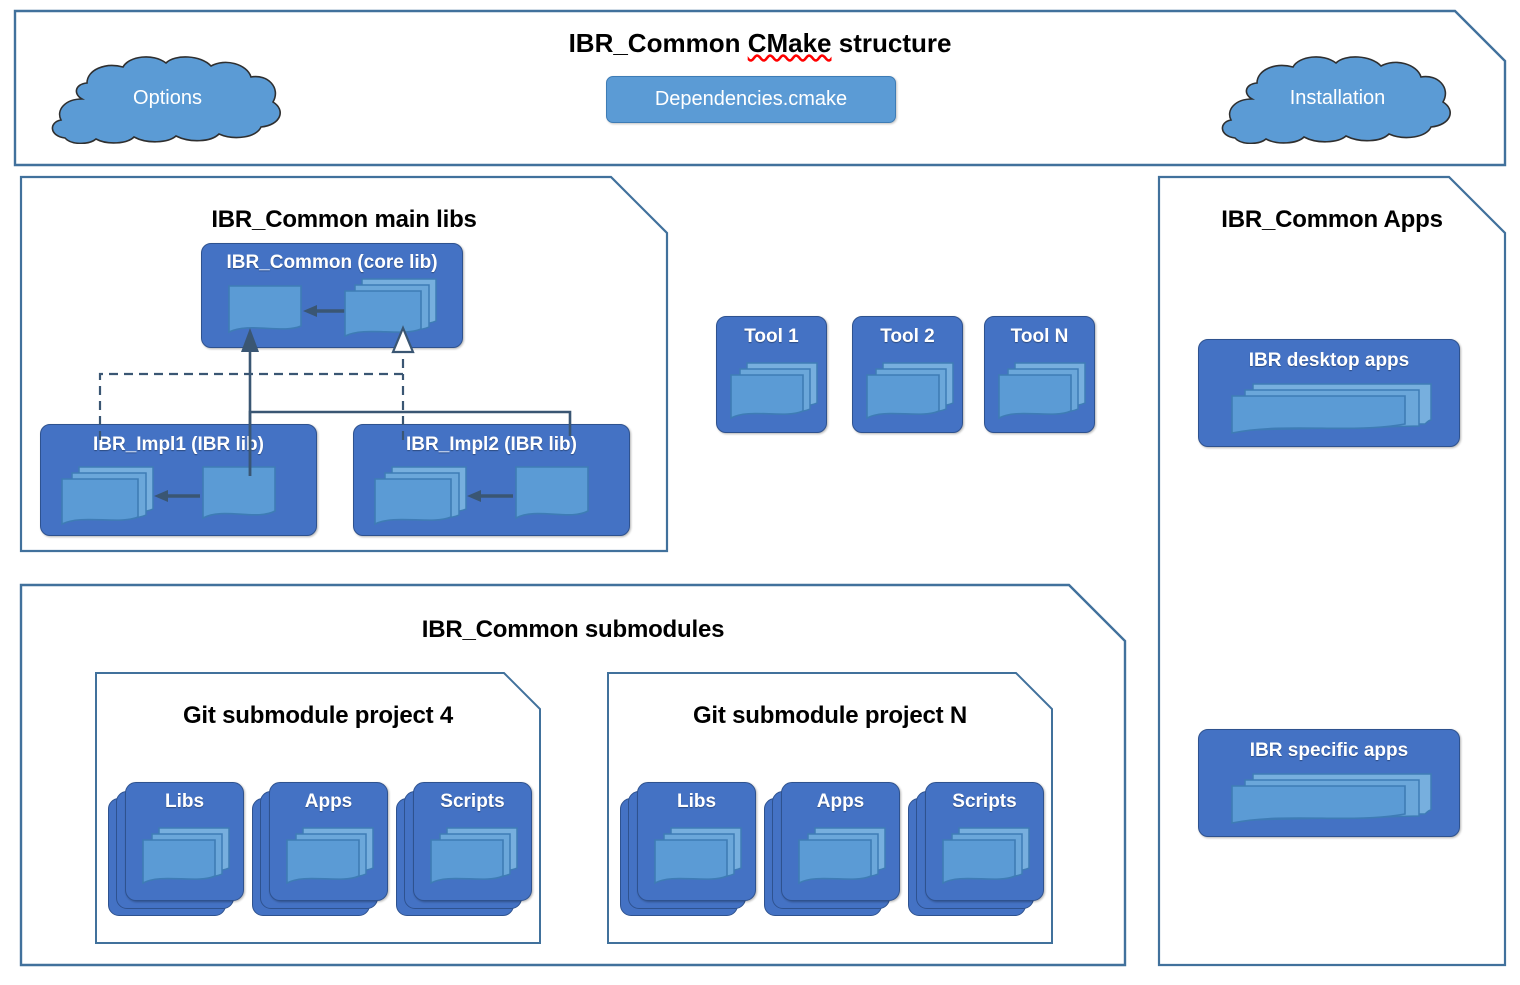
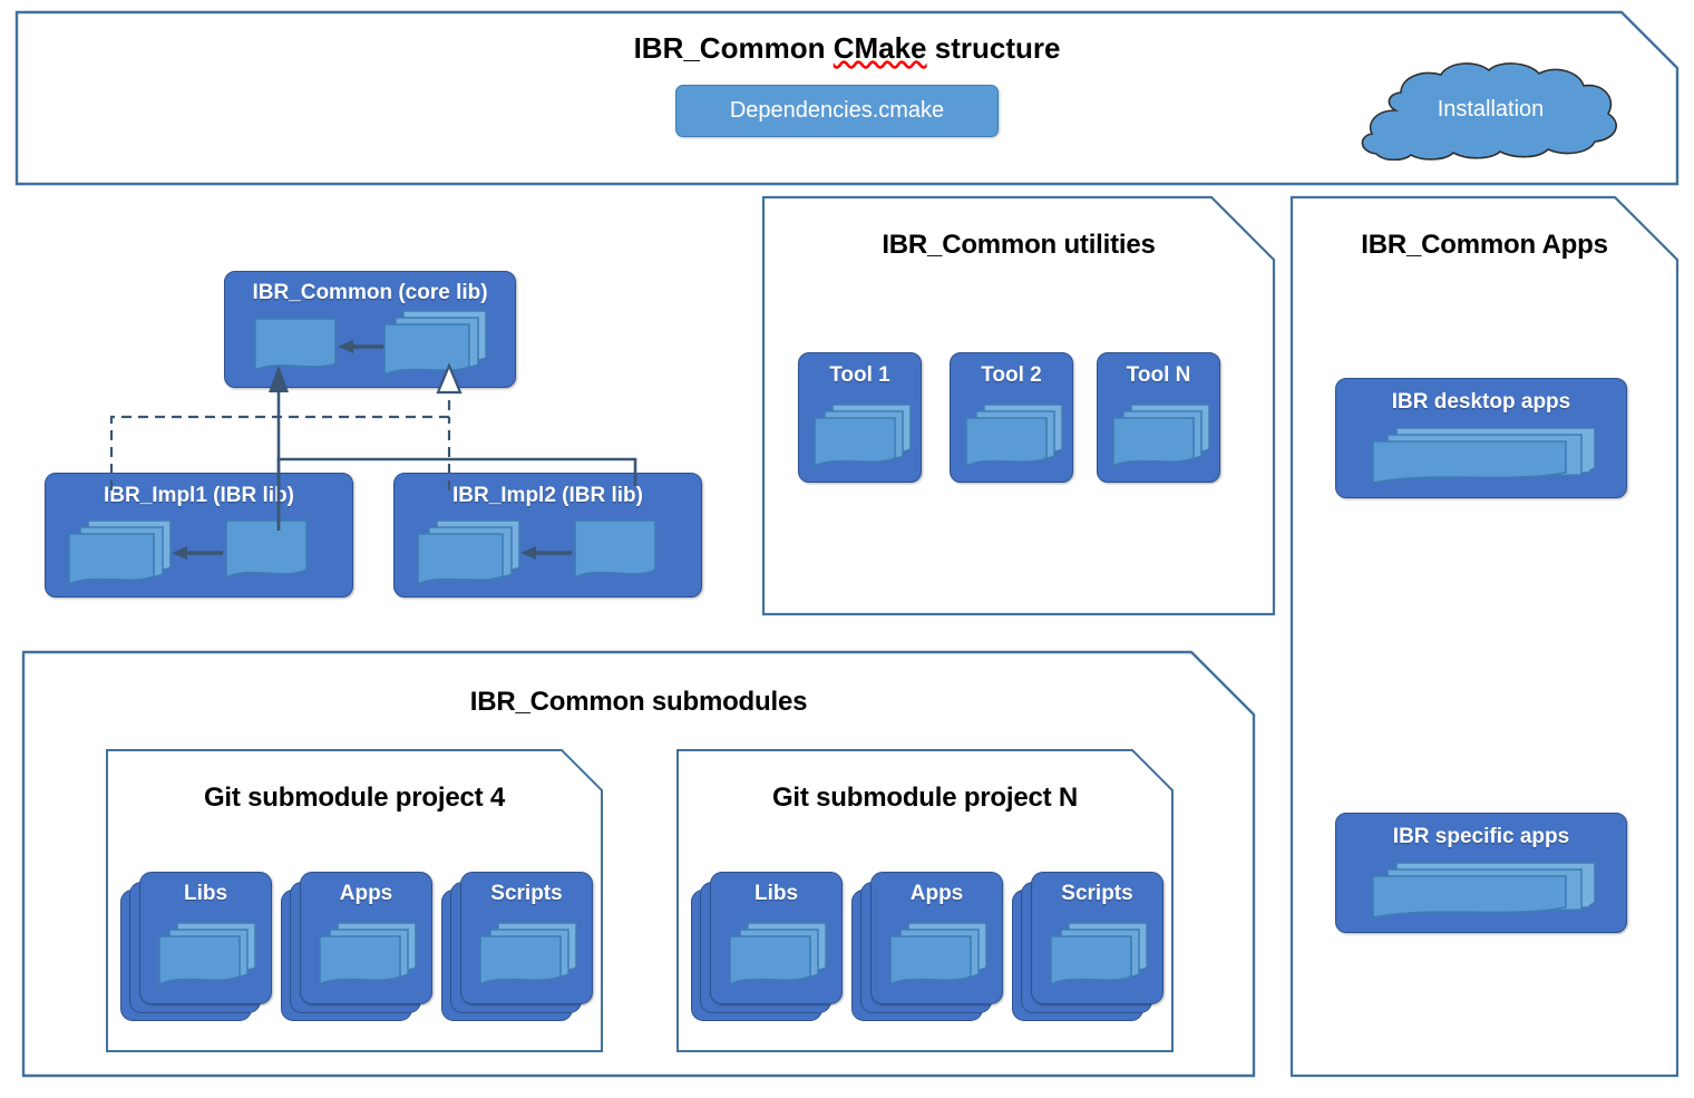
  IBR_Common CMake structure
- Options
  Installation
  Dependencies.cmake
- IBR_Common main libs
  IBR_Common (core lib)
  IBR_Impl1 (IBR lib)
  IBR_Impl2 (IBR lib)
+ IBR_Common utilities
  Tool 1
  Tool 2
  Tool N
  IBR_Common Apps
  IBR desktop apps
  IBR specific apps
  IBR_Common submodules
  Git submodule project 4
  Libs
  Apps
  Scripts
  Git submodule project N
  Libs
  Apps
  Scripts
